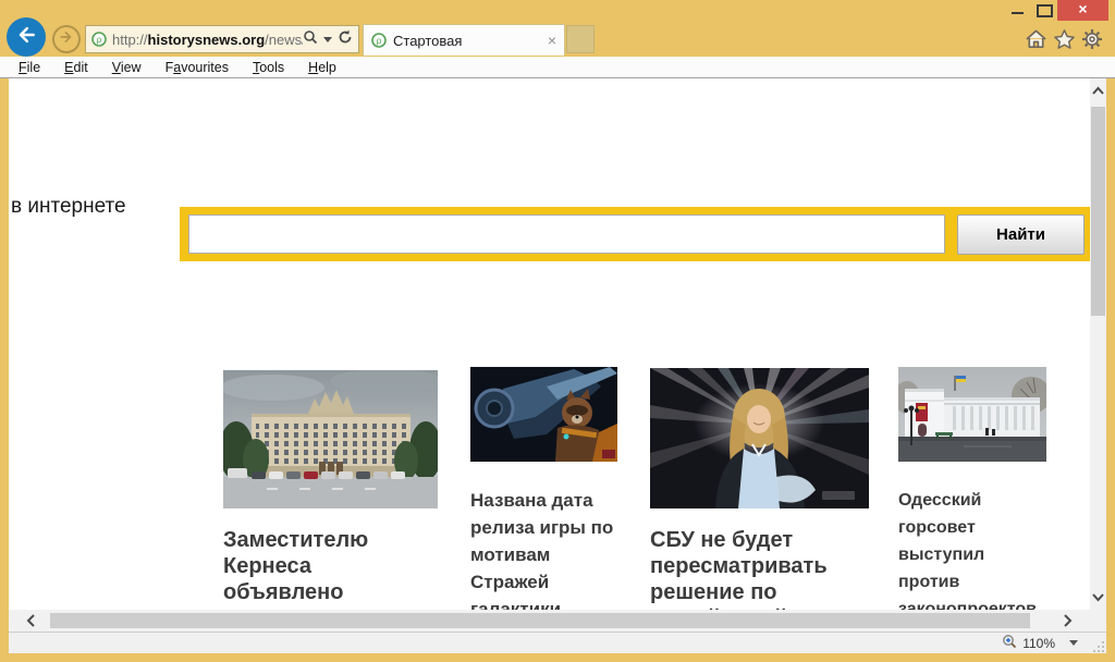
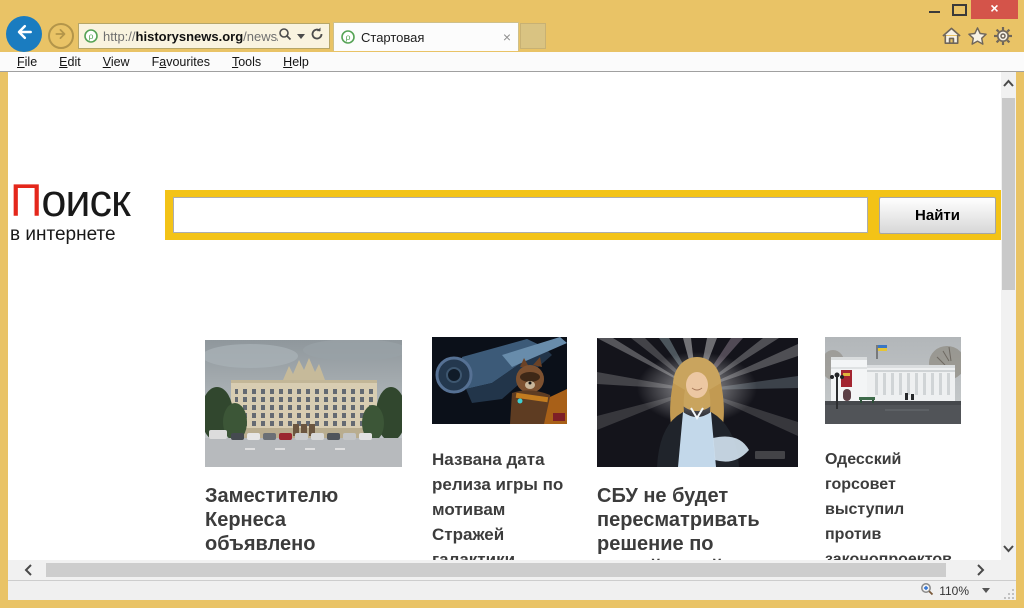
  ×
  ρ
  http://historysnews.org/news
  ρ
  Стартовая
  ×
  File
  Edit
  View
  Favourites
  Tools
  Help
+ Поиск
  в интернете
  Найти
  Заместителю
  Кернеса
  объявлено
  Названа дата
  релиза игры по
  мотивам
  Стражей
  СБУ не будет
  пересматривать
  решение по
  Одесский
  горсовет
  выступил
  против
  110%
